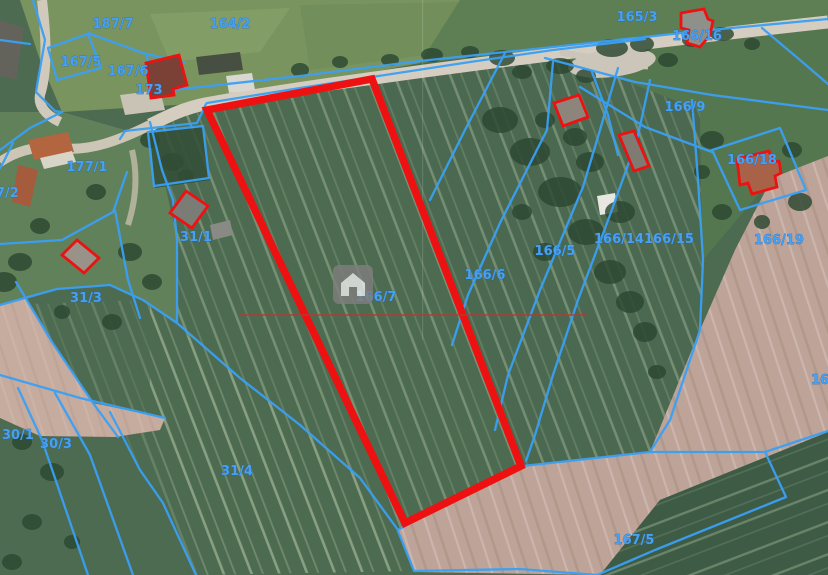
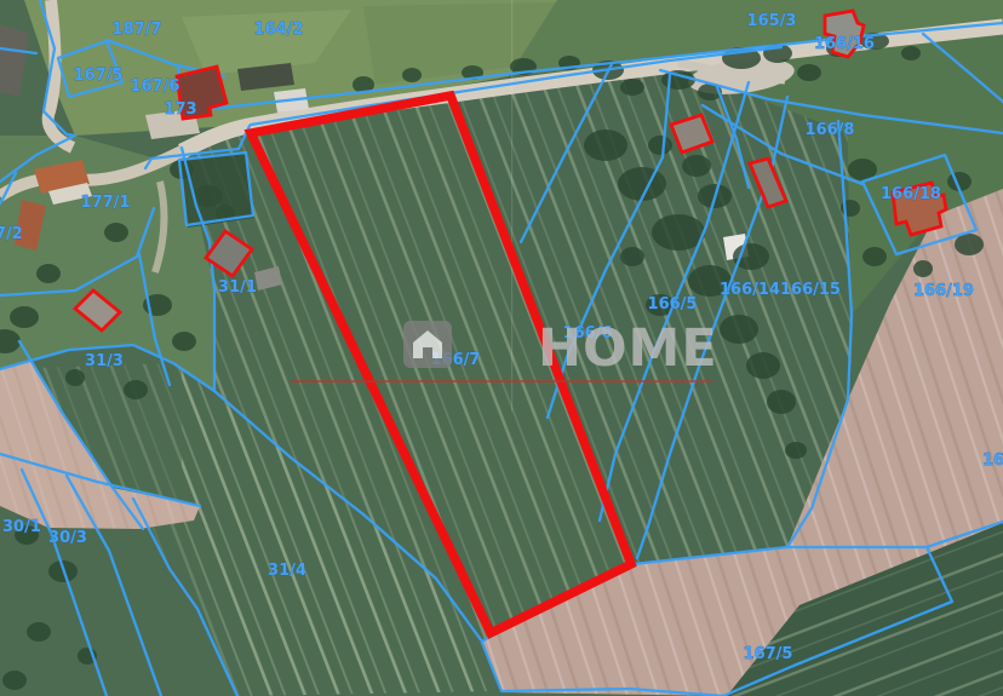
  187/7
  164/2
  165/3
  166/16
  167/5
  167/6
  173
- 166/9
+ 166/8
  177/1
  7/2
  31/1
  31/3
  166/5
  166/14
  166/15
  166/19
  166/18
  166/6
  166/7
  30/1
  30/3
  31/4
  167/5
  16
+ HOME
